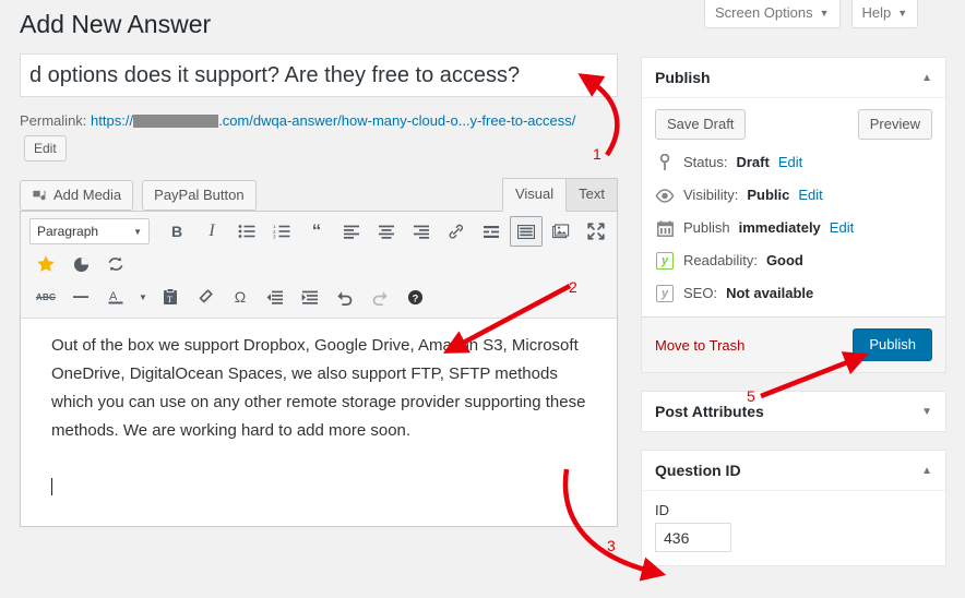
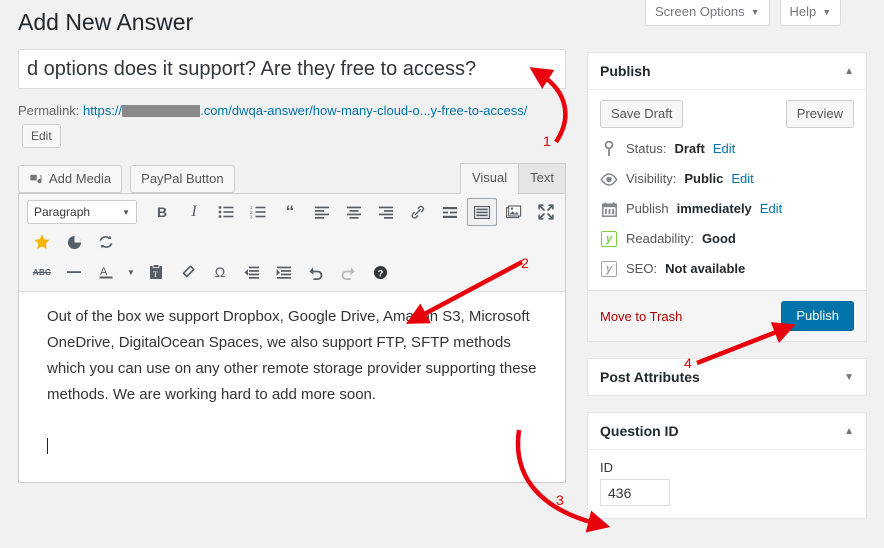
  Screen Options
  ▼
  Help
  ▼
  Add New Answer
  d options does it support? Are they free to access?
  Permalink: https:// .com/dwqa-answer/how-many-cloud-o...y-free-to-access/ Edit
  Add Media
  PayPal Button
  Visual
  Text
  Paragraph
  ▼
  B
  I
  “
  ABC
  A
  ▼
  T
  Ω
  ?
  Out of the box we support Dropbox, Google Drive, Amaon S3, Microsoft OneDrive, DigitalOcean Spaces, we also support FTP, SFTP methods which you can use on any other remote storage provider supporting these methods. We are working hard to add more soon.
  Publish
  ▲
  Save Draft
  Preview
  Status:
  Draft
  Edit
  Visibility:
  Public
  Edit
  Publish
  immediately
  Edit
  y
  Readability:
  Good
  y
  SEO:
  Not available
  Move to Trash
  Publish
  Post Attributes
  ▼
  Question ID
  ▲
  ID
  436
  1
  2
  3
- 5
+ 4
